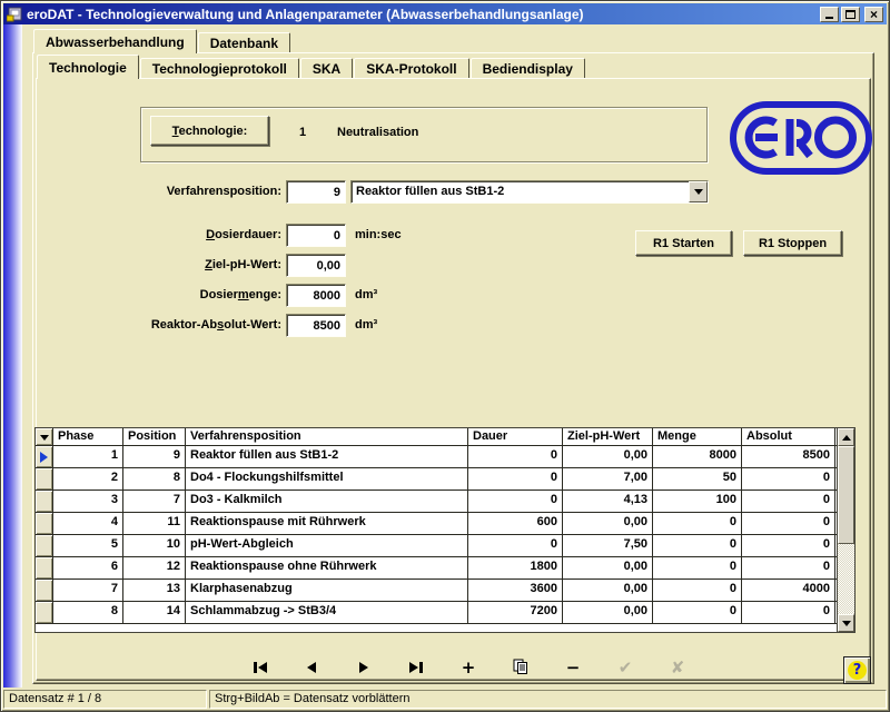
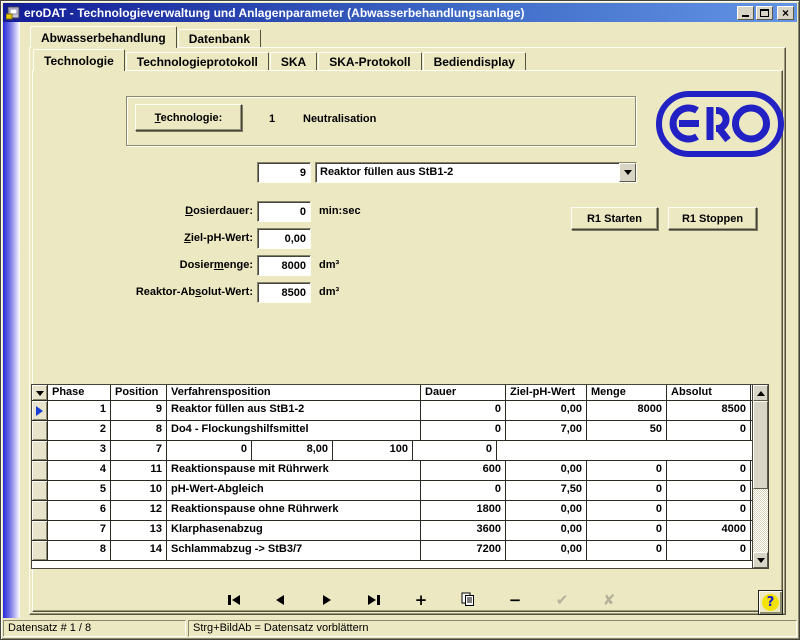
  eroDAT - Technologieverwaltung und Anlagenparameter (Abwasserbehandlungsanlage)
  ×
  Abwasserbehandlung
  Datenbank
  Technologie
  Technologieprotokoll
  SKA
  SKA-Protokoll
  Bediendisplay
  Technologie:
  1
  Neutralisation
- Verfahrensposition:
  9
  Reaktor füllen aus StB1-2
  Dosierdauer:
  0
  min:sec
  Ziel-pH-Wert:
  0,00
  Dosiermenge:
  8000
  dm³
  Reaktor-Absolut-Wert:
  8500
  dm³
  R1 Starten
  R1 Stoppen
  Phase
  Position
  Verfahrensposition
  Dauer
  Ziel-pH-Wert
  Menge
  Absolut
  1
  9
  Reaktor füllen aus StB1-2
  0
  0,00
  8000
  8500
  2
  8
  Do4 - Flockungshilfsmittel
  0
  7,00
  50
  0
  3
  7
- Do3 - Kalkmilch
  0
- 4,13
+ 8,00
  100
  0
  4
  11
  Reaktionspause mit Rührwerk
  600
  0,00
  0
  0
  5
  10
  pH-Wert-Abgleich
  0
  7,50
  0
  0
  6
  12
  Reaktionspause ohne Rührwerk
  1800
  0,00
  0
  0
  7
  13
  Klarphasenabzug
  3600
  0,00
  0
  4000
  8
  14
- Schlammabzug -> StB3/4
+ Schlammabzug -> StB3/7
  7200
  0,00
  0
  0
  +
  −
  ✔
  ✘
  ?
  Datensatz # 1 / 8
  Strg+BildAb = Datensatz vorblättern
